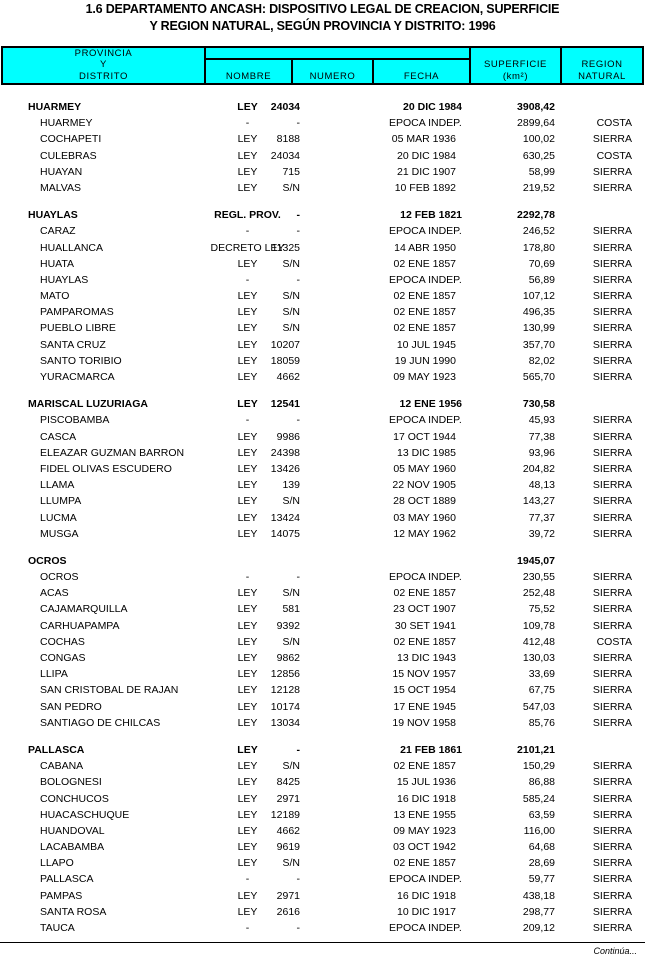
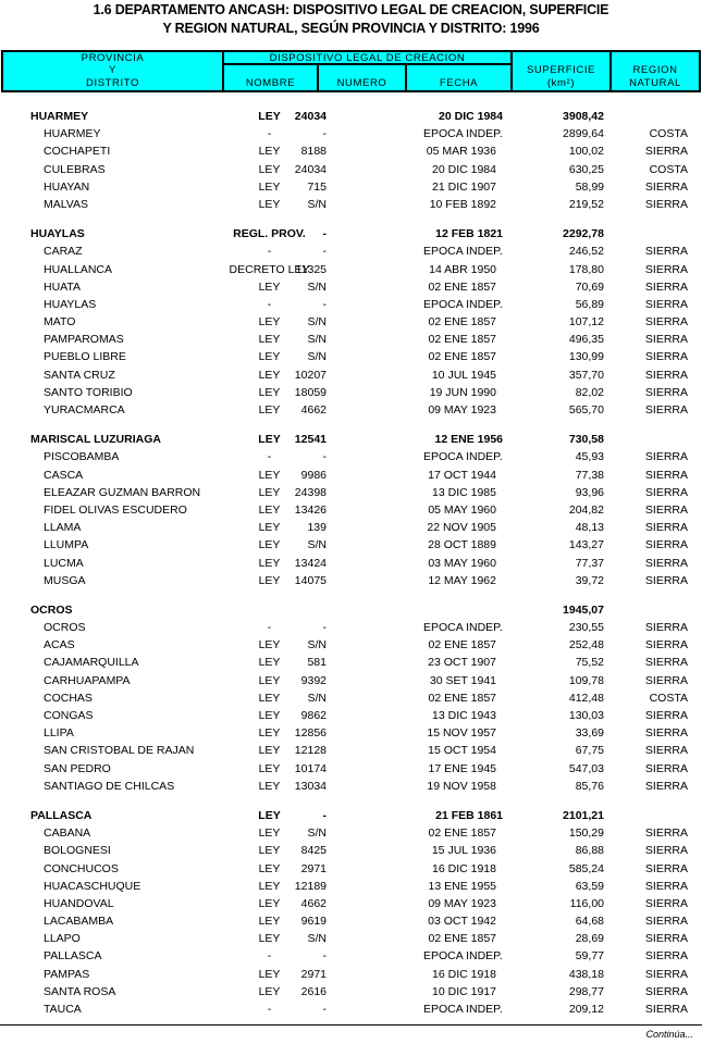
  1.6 DEPARTAMENTO ANCASH: DISPOSITIVO LEGAL DE CREACION, SUPERFICIE
  Y REGION NATURAL, SEGÚN PROVINCIA Y DISTRITO: 1996
  PROVINCIA
  Y
  DISTRITO
+ DISPOSITIVO LEGAL DE CREACION
  NOMBRE
  NUMERO
  FECHA
  SUPERFICIE
  (km²)
  REGION
  NATURAL
  HUARMEY
  LEY
  24034
  20 DIC 1984
  3908,42
  HUARMEY
  -
  -
  EPOCA INDEP.
  2899,64
  COSTA
  COCHAPETI
  LEY
  8188
  05 MAR 1936
  100,02
  SIERRA
  CULEBRAS
  LEY
  24034
  20 DIC 1984
  630,25
  COSTA
  HUAYAN
  LEY
  715
  21 DIC 1907
  58,99
  SIERRA
  MALVAS
  LEY
  S/N
  10 FEB 1892
  219,52
  SIERRA
  HUAYLAS
  REGL. PROV.
  -
  12 FEB 1821
  2292,78
  CARAZ
  -
  -
  EPOCA INDEP.
  246,52
  SIERRA
  HUALLANCA
  DECRETO LEY
  11325
  14 ABR 1950
  178,80
  SIERRA
  HUATA
  LEY
  S/N
  02 ENE 1857
  70,69
  SIERRA
  HUAYLAS
  -
  -
  EPOCA INDEP.
  56,89
  SIERRA
  MATO
  LEY
  S/N
  02 ENE 1857
  107,12
  SIERRA
  PAMPAROMAS
  LEY
  S/N
  02 ENE 1857
  496,35
  SIERRA
  PUEBLO LIBRE
  LEY
  S/N
  02 ENE 1857
  130,99
  SIERRA
  SANTA CRUZ
  LEY
  10207
  10 JUL 1945
  357,70
  SIERRA
  SANTO TORIBIO
  LEY
  18059
  19 JUN 1990
  82,02
  SIERRA
  YURACMARCA
  LEY
  4662
  09 MAY 1923
  565,70
  SIERRA
  MARISCAL LUZURIAGA
  LEY
  12541
  12 ENE 1956
  730,58
  PISCOBAMBA
  -
  -
  EPOCA INDEP.
  45,93
  SIERRA
  CASCA
  LEY
  9986
  17 OCT 1944
  77,38
  SIERRA
  ELEAZAR GUZMAN BARRON
  LEY
  24398
  13 DIC 1985
  93,96
  SIERRA
  FIDEL OLIVAS ESCUDERO
  LEY
  13426
  05 MAY 1960
  204,82
  SIERRA
  LLAMA
  LEY
  139
  22 NOV 1905
  48,13
  SIERRA
  LLUMPA
  LEY
  S/N
  28 OCT 1889
  143,27
  SIERRA
  LUCMA
  LEY
  13424
  03 MAY 1960
  77,37
  SIERRA
  MUSGA
  LEY
  14075
  12 MAY 1962
  39,72
  SIERRA
  OCROS
  1945,07
  OCROS
  -
  -
  EPOCA INDEP.
  230,55
  SIERRA
  ACAS
  LEY
  S/N
  02 ENE 1857
  252,48
  SIERRA
  CAJAMARQUILLA
  LEY
  581
  23 OCT 1907
  75,52
  SIERRA
  CARHUAPAMPA
  LEY
  9392
  30 SET 1941
  109,78
  SIERRA
  COCHAS
  LEY
  S/N
  02 ENE 1857
  412,48
  COSTA
  CONGAS
  LEY
  9862
  13 DIC 1943
  130,03
  SIERRA
  LLIPA
  LEY
  12856
  15 NOV 1957
  33,69
  SIERRA
  SAN CRISTOBAL DE RAJAN
  LEY
  12128
  15 OCT 1954
  67,75
  SIERRA
  SAN PEDRO
  LEY
  10174
  17 ENE 1945
  547,03
  SIERRA
  SANTIAGO DE CHILCAS
  LEY
  13034
  19 NOV 1958
  85,76
  SIERRA
  PALLASCA
  LEY
  -
  21 FEB 1861
  2101,21
  CABANA
  LEY
  S/N
  02 ENE 1857
  150,29
  SIERRA
  BOLOGNESI
  LEY
  8425
  15 JUL 1936
  86,88
  SIERRA
  CONCHUCOS
  LEY
  2971
  16 DIC 1918
  585,24
  SIERRA
  HUACASCHUQUE
  LEY
  12189
  13 ENE 1955
  63,59
  SIERRA
  HUANDOVAL
  LEY
  4662
  09 MAY 1923
  116,00
  SIERRA
  LACABAMBA
  LEY
  9619
  03 OCT 1942
  64,68
  SIERRA
  LLAPO
  LEY
  S/N
  02 ENE 1857
  28,69
  SIERRA
  PALLASCA
  -
  -
  EPOCA INDEP.
  59,77
  SIERRA
  PAMPAS
  LEY
  2971
  16 DIC 1918
  438,18
  SIERRA
  SANTA ROSA
  LEY
  2616
  10 DIC 1917
  298,77
  SIERRA
  TAUCA
  -
  -
  EPOCA INDEP.
  209,12
  SIERRA
  Continúa...
